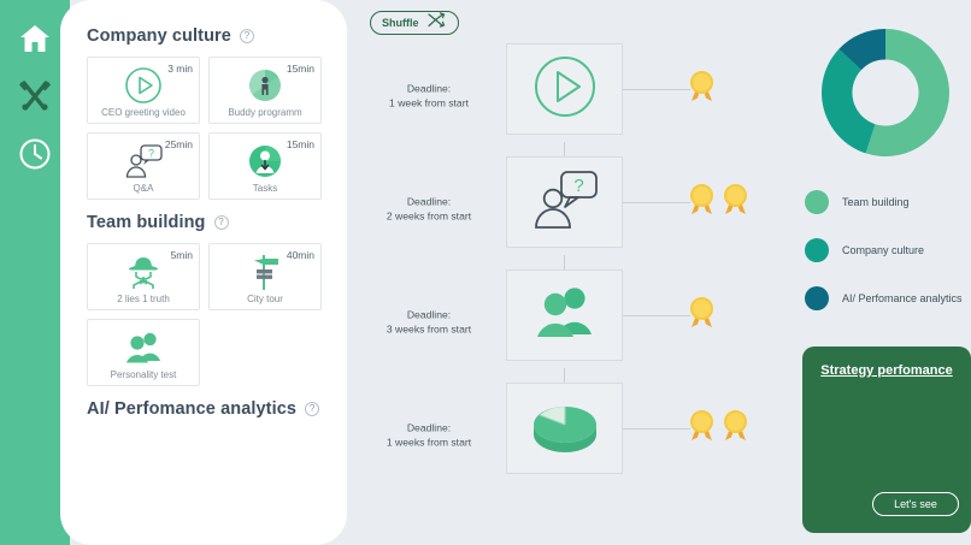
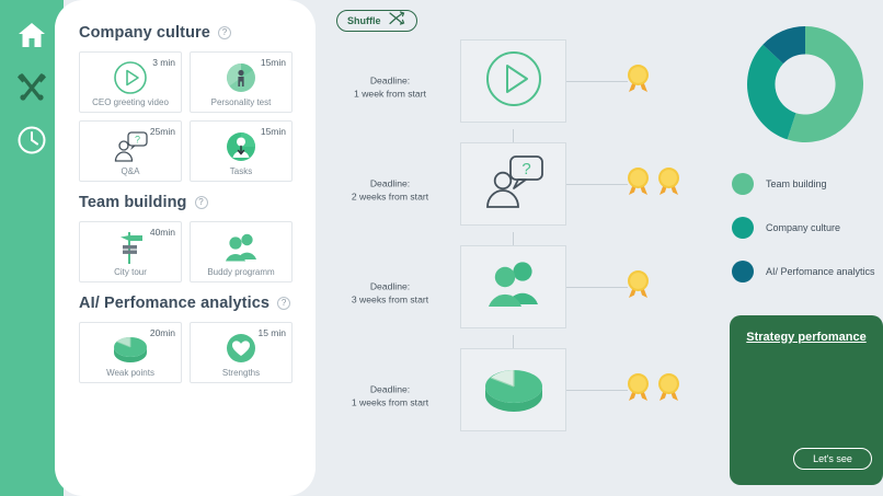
  Company culture
  ?
  3 min
  CEO greeting video
  15min
- Buddy programm
+ Personality test
  25min
  ?
  Q&A
  15min
  Tasks
  Team building
  ?
- 5min
- 2 lies 1 truth
  40min
  City tour
- Personality test
+ Buddy programm
  AI/ Perfomance analytics
  ?
+ 20min
+ Weak points
+ 15 min
+ Strengths
  Shuffle
  Deadline:
  1 week from start
  Deadline:
  2 weeks from start
  ?
  Deadline:
  3 weeks from start
  Deadline:
  1 weeks from start
  Team building
  Company culture
  AI/ Perfomance analytics
  Strategy perfomance
  Let's see
